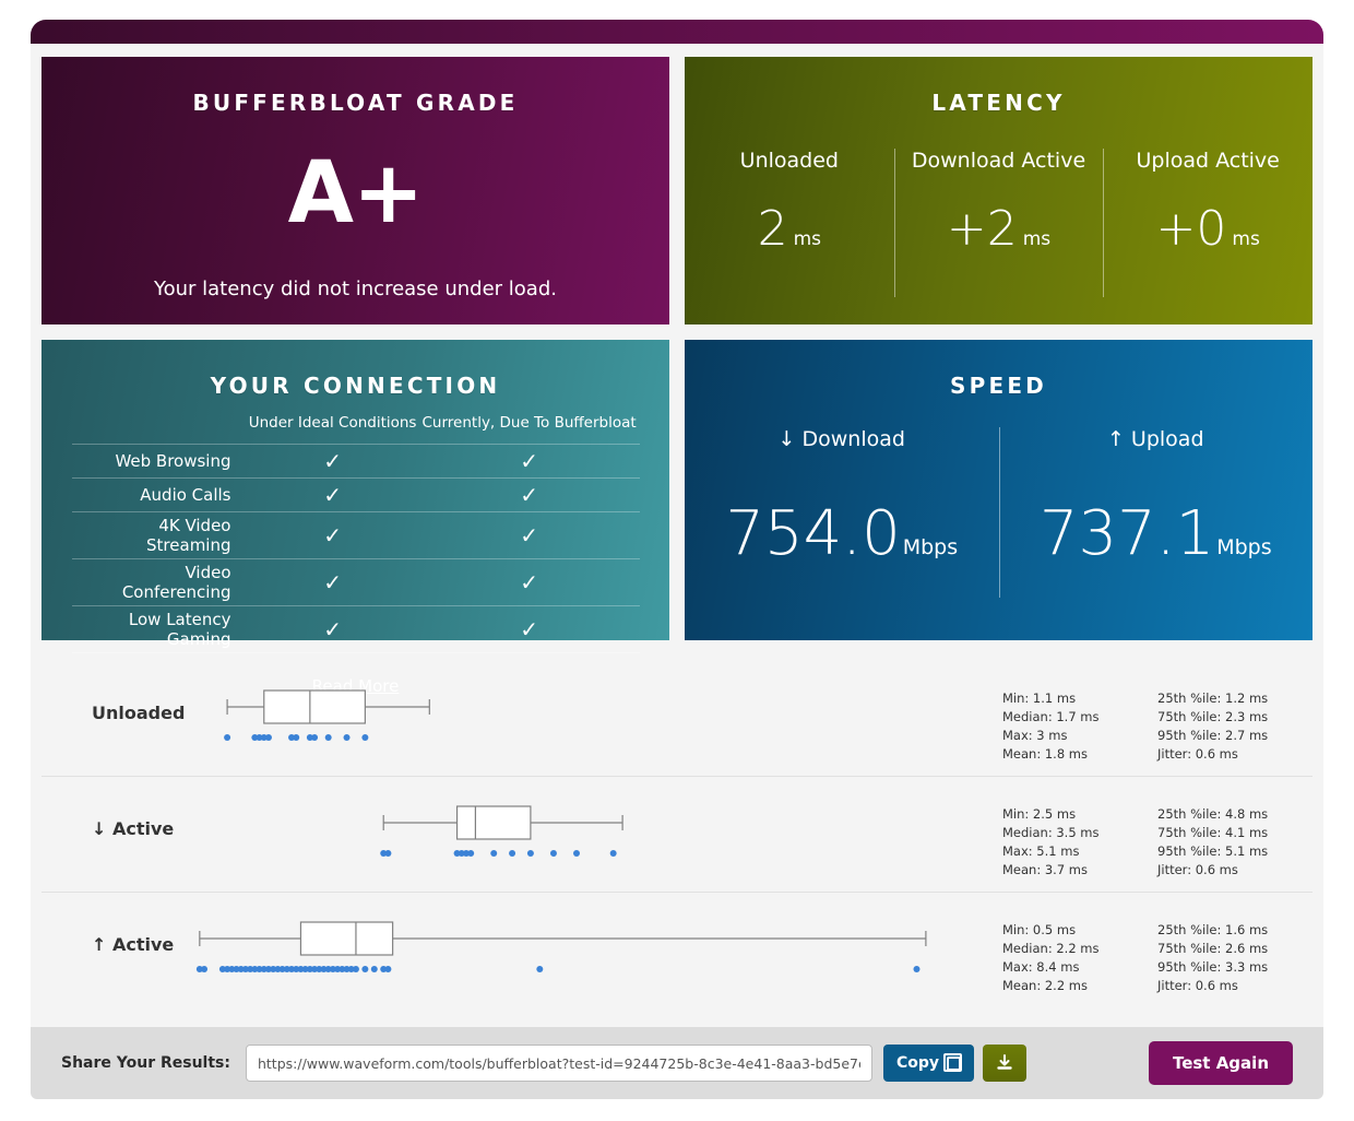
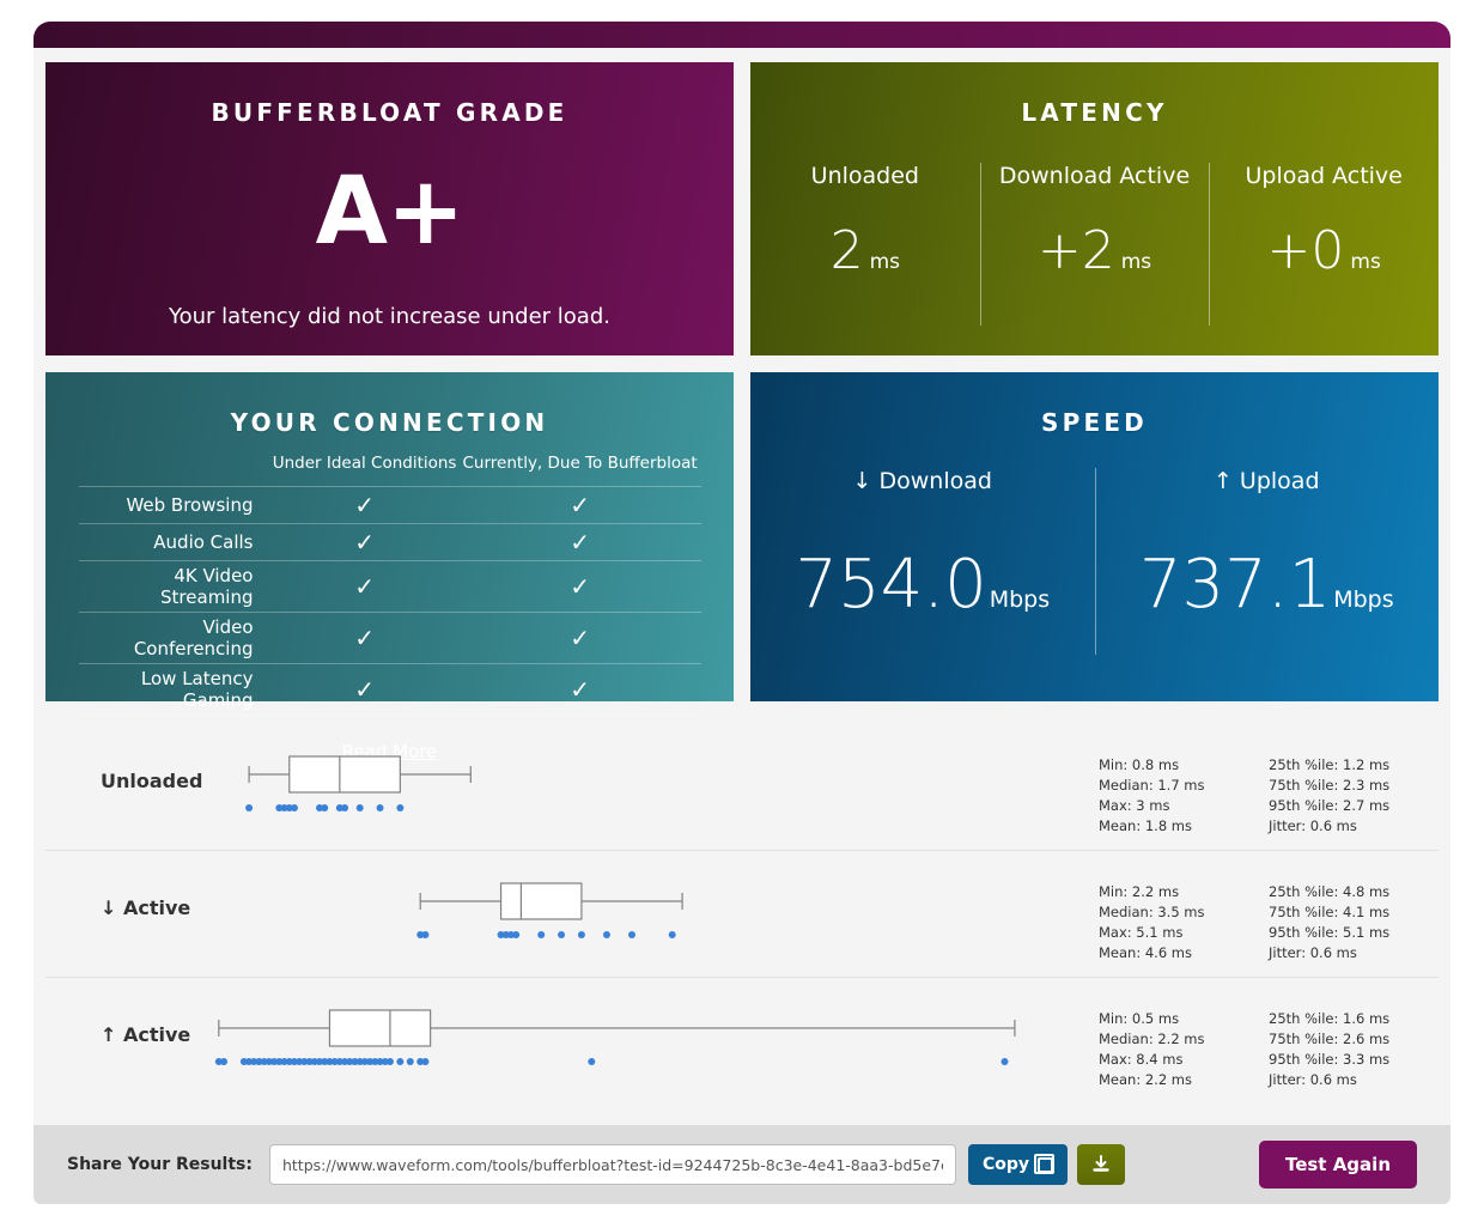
  BUFFERBLOAT GRADE
  A+
  Your latency did not increase under load.
  LATENCY
  Unloaded
  2
  ms
  Download Active
  +2
  ms
  Upload Active
  +0
  ms
  YOUR CONNECTION
  	Under Ideal Conditions	Currently, Due To Bufferbloat
  Web Browsing	✓	✓
  Audio Calls	✓	✓
  4K Video Streaming	✓	✓
  Video Conferencing	✓	✓
  Low Latency Gaming	✓	✓
  Read More
  SPEED
  ↓ Download
  754.0
  Mbps
  ↑ Upload
  737.1
  Mbps
  Unloaded
- Min: 1.1 ms
+ Min: 0.8 ms
  Median: 1.7 ms
  Max: 3 ms
  Mean: 1.8 ms
  25th %ile: 1.2 ms
  75th %ile: 2.3 ms
  95th %ile: 2.7 ms
  Jitter: 0.6 ms
  ↓ Active
- Min: 2.5 ms
+ Min: 2.2 ms
  Median: 3.5 ms
  Max: 5.1 ms
- Mean: 3.7 ms
+ Mean: 4.6 ms
  25th %ile: 4.8 ms
  75th %ile: 4.1 ms
  95th %ile: 5.1 ms
  Jitter: 0.6 ms
  ↑ Active
  Min: 0.5 ms
  Median: 2.2 ms
  Max: 8.4 ms
  Mean: 2.2 ms
  25th %ile: 1.6 ms
  75th %ile: 2.6 ms
  95th %ile: 3.3 ms
  Jitter: 0.6 ms
  Share Your Results:
  https://www.waveform.com/tools/bufferbloat?test-id=9244725b-8c3e-4e41-8aa3-bd5e7
  Copy
  Test Again
